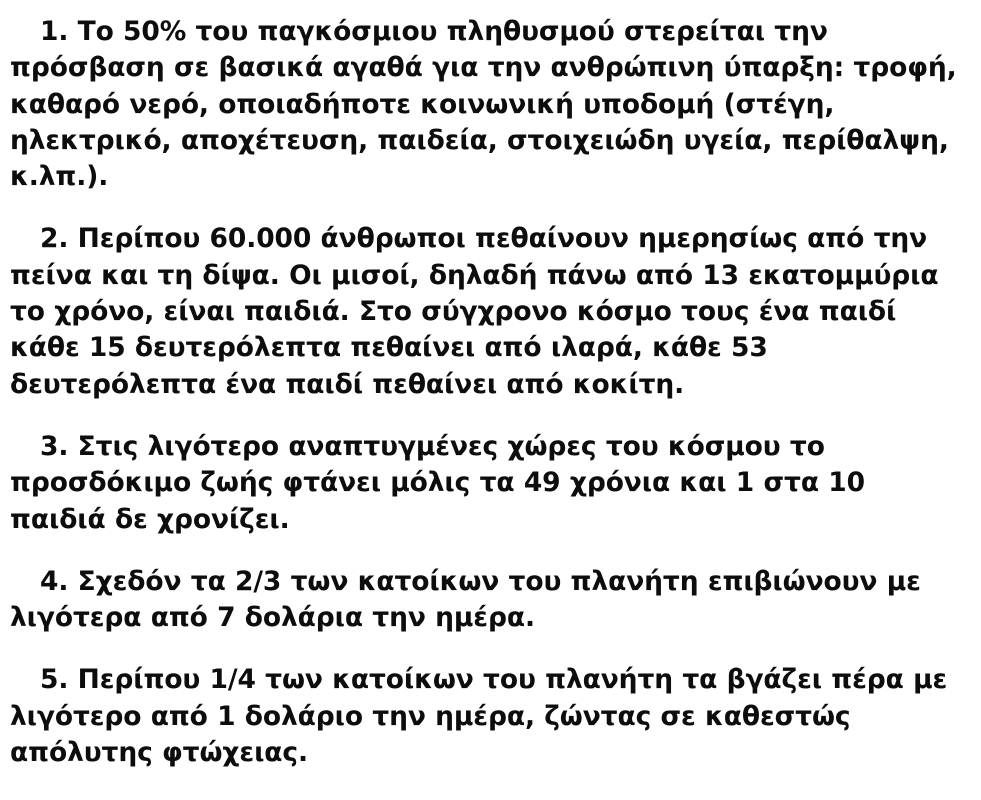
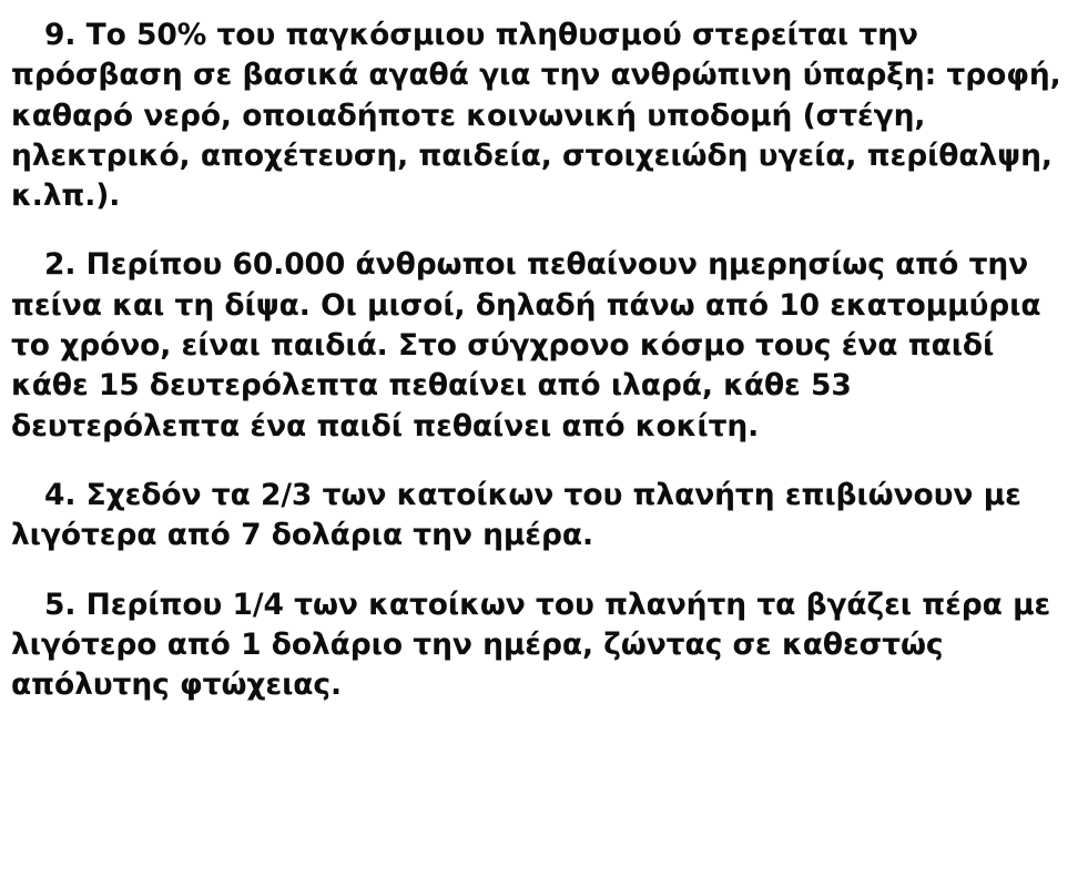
- 1. Το 50% του παγκόσμιου πληθυσμού στερείται την πρόσβαση σε βασικά αγαθά για την ανθρώπινη ύπαρξη: τροφή, καθαρό νερό, οποιαδήποτε κοινωνική υποδομή (στέγη, ηλεκτρικό, αποχέτευση, παιδεία, στοιχειώδη υγεία, περίθαλψη, κ.λπ.).
+ 9. Το 50% του παγκόσμιου πληθυσμού στερείται την πρόσβαση σε βασικά αγαθά για την ανθρώπινη ύπαρξη: τροφή, καθαρό νερό, οποιαδήποτε κοινωνική υποδομή (στέγη, ηλεκτρικό, αποχέτευση, παιδεία, στοιχειώδη υγεία, περίθαλψη, κ.λπ.).
- 2. Περίπου 60.000 άνθρωποι πεθαίνουν ημερησίως από την πείνα και τη δίψα. Οι μισοί, δηλαδή πάνω από 13 εκατομμύρια το χρόνο, είναι παιδιά. Στο σύγχρονο κόσμο τους ένα παιδί κάθε 15 δευτερόλεπτα πεθαίνει από ιλαρά, κάθε 53 δευτερόλεπτα ένα παιδί πεθαίνει από κοκίτη.
+ 2. Περίπου 60.000 άνθρωποι πεθαίνουν ημερησίως από την πείνα και τη δίψα. Οι μισοί, δηλαδή πάνω από 10 εκατομμύρια το χρόνο, είναι παιδιά. Στο σύγχρονο κόσμο τους ένα παιδί κάθε 15 δευτερόλεπτα πεθαίνει από ιλαρά, κάθε 53 δευτερόλεπτα ένα παιδί πεθαίνει από κοκίτη.
- 3. Στις λιγότερο αναπτυγμένες χώρες του κόσμου το προσδόκιμο ζωής φτάνει μόλις τα 49 χρόνια και 1 στα 10 παιδιά δε χρονίζει.
  4. Σχεδόν τα 2/3 των κατοίκων του πλανήτη επιβιώνουν με λιγότερα από 7 δολάρια την ημέρα.
  5. Περίπου 1/4 των κατοίκων του πλανήτη τα βγάζει πέρα με λιγότερο από 1 δολάριο την ημέρα, ζώντας σε καθεστώς απόλυτης φτώχειας.
